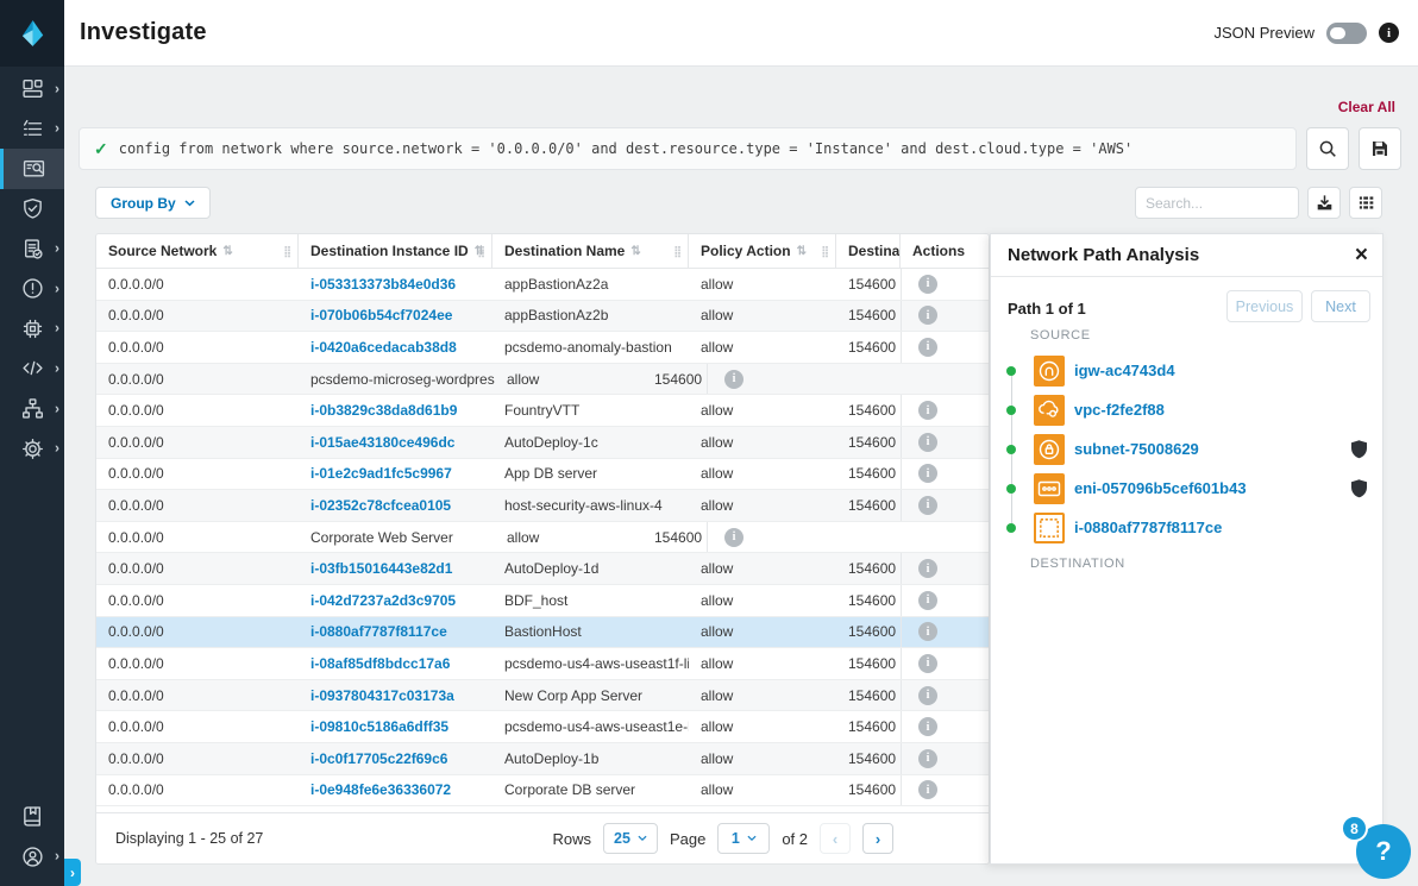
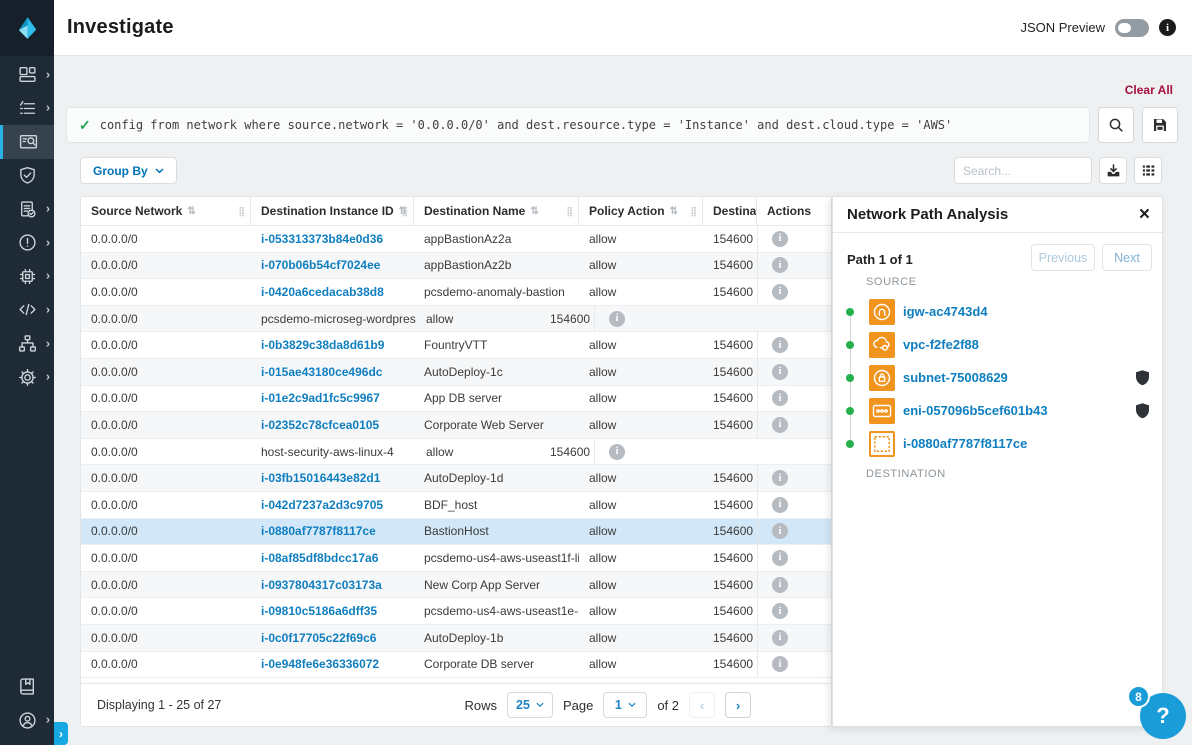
  ›
  ›
  ›
  ›
  ›
  ›
  ›
  ›
  ›
  ›
  Investigate
  JSON Preview
  i
  Clear All
  ✓
  config from network where source.network = '0.0.0.0/0' and dest.resource.type = 'Instance' and dest.cloud.type = 'AWS'
  Group By
  Search...
  Source Network
  ⇅
  ⣿
  Destination Instance ID
  ⇅
  ⣿
  Destination Name
  ⇅
  ⣿
  Policy Action
  ⇅
  ⣿
  Destina
  Actions
  0.0.0.0/0
  i-053313373b84e0d36
  appBastionAz2a
  allow
  154600
  i
  0.0.0.0/0
  i-070b06b54cf7024ee
  appBastionAz2b
  allow
  154600
  i
  0.0.0.0/0
  i-0420a6cedacab38d8
  pcsdemo-anomaly-bastion
  allow
  154600
  i
  0.0.0.0/0
  pcsdemo-microseg-wordpres
  allow
  154600
  i
  0.0.0.0/0
  i-0b3829c38da8d61b9
  FountryVTT
  allow
  154600
  i
  0.0.0.0/0
  i-015ae43180ce496dc
  AutoDeploy-1c
  allow
  154600
  i
  0.0.0.0/0
  i-01e2c9ad1fc5c9967
  App DB server
  allow
  154600
  i
  0.0.0.0/0
  i-02352c78cfcea0105
- host-security-aws-linux-4
+ Corporate Web Server
  allow
  154600
  i
  0.0.0.0/0
- Corporate Web Server
+ host-security-aws-linux-4
  allow
  154600
  i
  0.0.0.0/0
  i-03fb15016443e82d1
  AutoDeploy-1d
  allow
  154600
  i
  0.0.0.0/0
  i-042d7237a2d3c9705
  BDF_host
  allow
  154600
  i
  0.0.0.0/0
  i-0880af7787f8117ce
  BastionHost
  allow
  154600
  i
  0.0.0.0/0
  i-08af85df8bdcc17a6
  pcsdemo-us4-aws-useast1f-li
  allow
  154600
  i
  0.0.0.0/0
  i-0937804317c03173a
  New Corp App Server
  allow
  154600
  i
  0.0.0.0/0
  i-09810c5186a6dff35
  pcsdemo-us4-aws-useast1e-
  allow
  154600
  i
  0.0.0.0/0
  i-0c0f17705c22f69c6
  AutoDeploy-1b
  allow
  154600
  i
  0.0.0.0/0
  i-0e948fe6e36336072
  Corporate DB server
  allow
  154600
  i
  Displaying 1 - 25 of 27
  Rows
  25
  Page
  1
  of 2
  ‹
  ›
  Network Path Analysis
  ×
  Path 1 of 1
  Previous
  Next
  SOURCE
  igw-ac4743d4
  vpc-f2fe2f88
  subnet-75008629
  eni-057096b5cef601b43
  i-0880af7787f8117ce
  DESTINATION
  8
  ?
